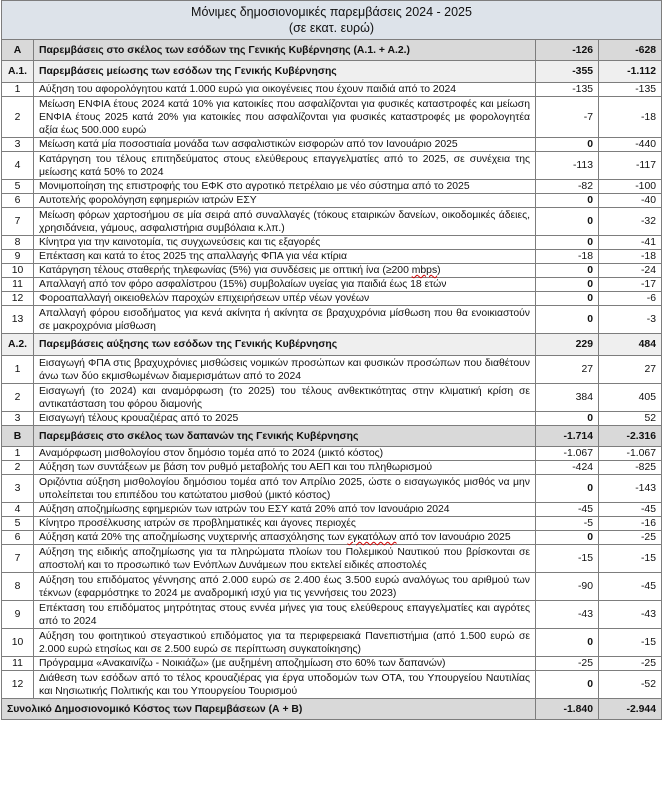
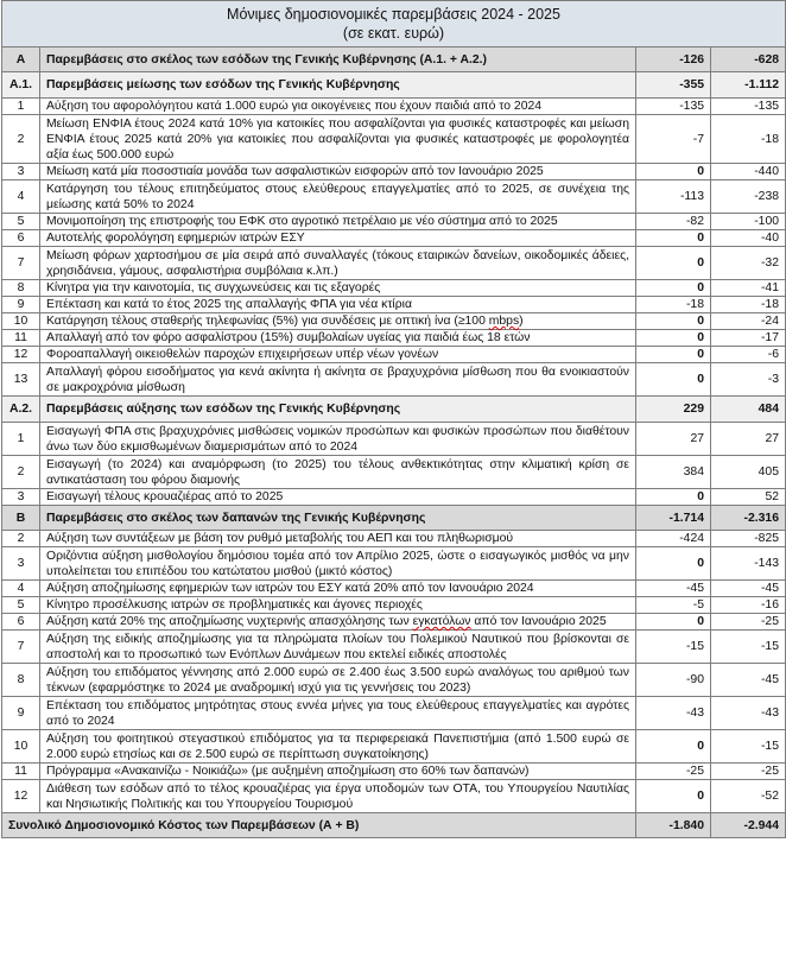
  Μόνιμες δημοσιονομικές παρεμβάσεις 2024 - 2025 (σε εκατ. ευρώ)
  A	Παρεμβάσεις στο σκέλος των εσόδων της Γενικής Κυβέρνησης (Α.1. + Α.2.)	-126	-628
  Α.1.	Παρεμβάσεις μείωσης των εσόδων της Γενικής Κυβέρνησης	-355	-1.112
  1	Αύξηση του αφορολόγητου κατά 1.000 ευρώ για οικογένειες που έχουν παιδιά από το 2024	-135	-135
  2	Μείωση ΕΝΦΙΑ έτους 2024 κατά 10% για κατοικίες που ασφαλίζονται για φυσικές καταστροφές και μείωση ΕΝΦΙΑ έτους 2025 κατά 20% για κατοικίες που ασφαλίζονται για φυσικές καταστροφές με φορολογητέα αξία έως 500.000 ευρώ	-7	-18
  3	Μείωση κατά μία ποσοστιαία μονάδα των ασφαλιστικών εισφορών από τον Ιανουάριο 2025	0	-440
- 4	Κατάργηση του τέλους επιτηδεύματος στους ελεύθερους επαγγελματίες από το 2025, σε συνέχεια της μείωσης κατά 50% το 2024	-113	-117
+ 4	Κατάργηση του τέλους επιτηδεύματος στους ελεύθερους επαγγελματίες από το 2025, σε συνέχεια της μείωσης κατά 50% το 2024	-113	-238
  5	Μονιμοποίηση της επιστροφής του ΕΦΚ στο αγροτικό πετρέλαιο με νέο σύστημα από το 2025	-82	-100
  6	Αυτοτελής φορολόγηση εφημεριών ιατρών ΕΣΥ	0	-40
  7	Μείωση φόρων χαρτοσήμου σε μία σειρά από συναλλαγές (τόκους εταιρικών δανείων, οικοδομικές άδειες, χρησιδάνεια, γάμους, ασφαλιστήρια συμβόλαια κ.λπ.)	0	-32
  8	Κίνητρα για την καινοτομία, τις συγχωνεύσεις και τις εξαγορές	0	-41
  9	Επέκταση και κατά το έτος 2025 της απαλλαγής ΦΠΑ για νέα κτίρια	-18	-18
- 10	Κατάργηση τέλους σταθερής τηλεφωνίας (5%) για συνδέσεις με οπτική ίνα (≥200 mbps)	0	-24
+ 10	Κατάργηση τέλους σταθερής τηλεφωνίας (5%) για συνδέσεις με οπτική ίνα (≥100 mbps)	0	-24
  11	Απαλλαγή από τον φόρο ασφαλίστρου (15%) συμβολαίων υγείας για παιδιά έως 18 ετών	0	-17
  12	Φοροαπαλλαγή οικειοθελών παροχών επιχειρήσεων υπέρ νέων γονέων	0	-6
  13	Απαλλαγή φόρου εισοδήματος για κενά ακίνητα ή ακίνητα σε βραχυχρόνια μίσθωση που θα ενοικιαστούν σε μακροχρόνια μίσθωση	0	-3
  Α.2.	Παρεμβάσεις αύξησης των εσόδων της Γενικής Κυβέρνησης	229	484
  1	Εισαγωγή ΦΠΑ στις βραχυχρόνιες μισθώσεις νομικών προσώπων και φυσικών προσώπων που διαθέτουν άνω των δύο εκμισθωμένων διαμερισμάτων από το 2024	27	27
  2	Εισαγωγή (το 2024) και αναμόρφωση (το 2025) του τέλους ανθεκτικότητας στην κλιματική κρίση σε αντικατάσταση του φόρου διαμονής	384	405
  3	Εισαγωγή τέλους κρουαζιέρας από το 2025	0	52
  B	Παρεμβάσεις στο σκέλος των δαπανών της Γενικής Κυβέρνησης	-1.714	-2.316
- 1	Αναμόρφωση μισθολογίου στον δημόσιο τομέα από το 2024 (μικτό κόστος)	-1.067	-1.067
  2	Αύξηση των συντάξεων με βάση τον ρυθμό μεταβολής του ΑΕΠ και του πληθωρισμού	-424	-825
  3	Οριζόντια αύξηση μισθολογίου δημόσιου τομέα από τον Απρίλιο 2025, ώστε ο εισαγωγικός μισθός να μην υπολείπεται του επιπέδου του κατώτατου μισθού (μικτό κόστος)	0	-143
  4	Αύξηση αποζημίωσης εφημεριών των ιατρών του ΕΣΥ κατά 20% από τον Ιανουάριο 2024	-45	-45
  5	Κίνητρο προσέλκυσης ιατρών σε προβληματικές και άγονες περιοχές	-5	-16
  6	Αύξηση κατά 20% της αποζημίωσης νυχτερινής απασχόλησης των εγκατόλων από τον Ιανουάριο 2025	0	-25
  7	Αύξηση της ειδικής αποζημίωσης για τα πληρώματα πλοίων του Πολεμικού Ναυτικού που βρίσκονται σε αποστολή και το προσωπικό των Ενόπλων Δυνάμεων που εκτελεί ειδικές αποστολές	-15	-15
  8	Αύξηση του επιδόματος γέννησης από 2.000 ευρώ σε 2.400 έως 3.500 ευρώ αναλόγως του αριθμού των τέκνων (εφαρμόστηκε το 2024 με αναδρομική ισχύ για τις γεννήσεις του 2023)	-90	-45
  9	Επέκταση του επιδόματος μητρότητας στους εννέα μήνες για τους ελεύθερους επαγγελματίες και αγρότες από το 2024	-43	-43
  10	Αύξηση του φοιτητικού στεγαστικού επιδόματος για τα περιφερειακά Πανεπιστήμια (από 1.500 ευρώ σε 2.000 ευρώ ετησίως και σε 2.500 ευρώ σε περίπτωση συγκατοίκησης)	0	-15
  11	Πρόγραμμα «Ανακαινίζω - Νοικιάζω» (με αυξημένη αποζημίωση στο 60% των δαπανών)	-25	-25
  12	Διάθεση των εσόδων από το τέλος κρουαζιέρας για έργα υποδομών των ΟΤΑ, του Υπουργείου Ναυτιλίας και Νησιωτικής Πολιτικής και του Υπουργείου Τουρισμού	0	-52
  Συνολικό Δημοσιονομικό Κόστος των Παρεμβάσεων (Α + Β)	-1.840	-2.944
